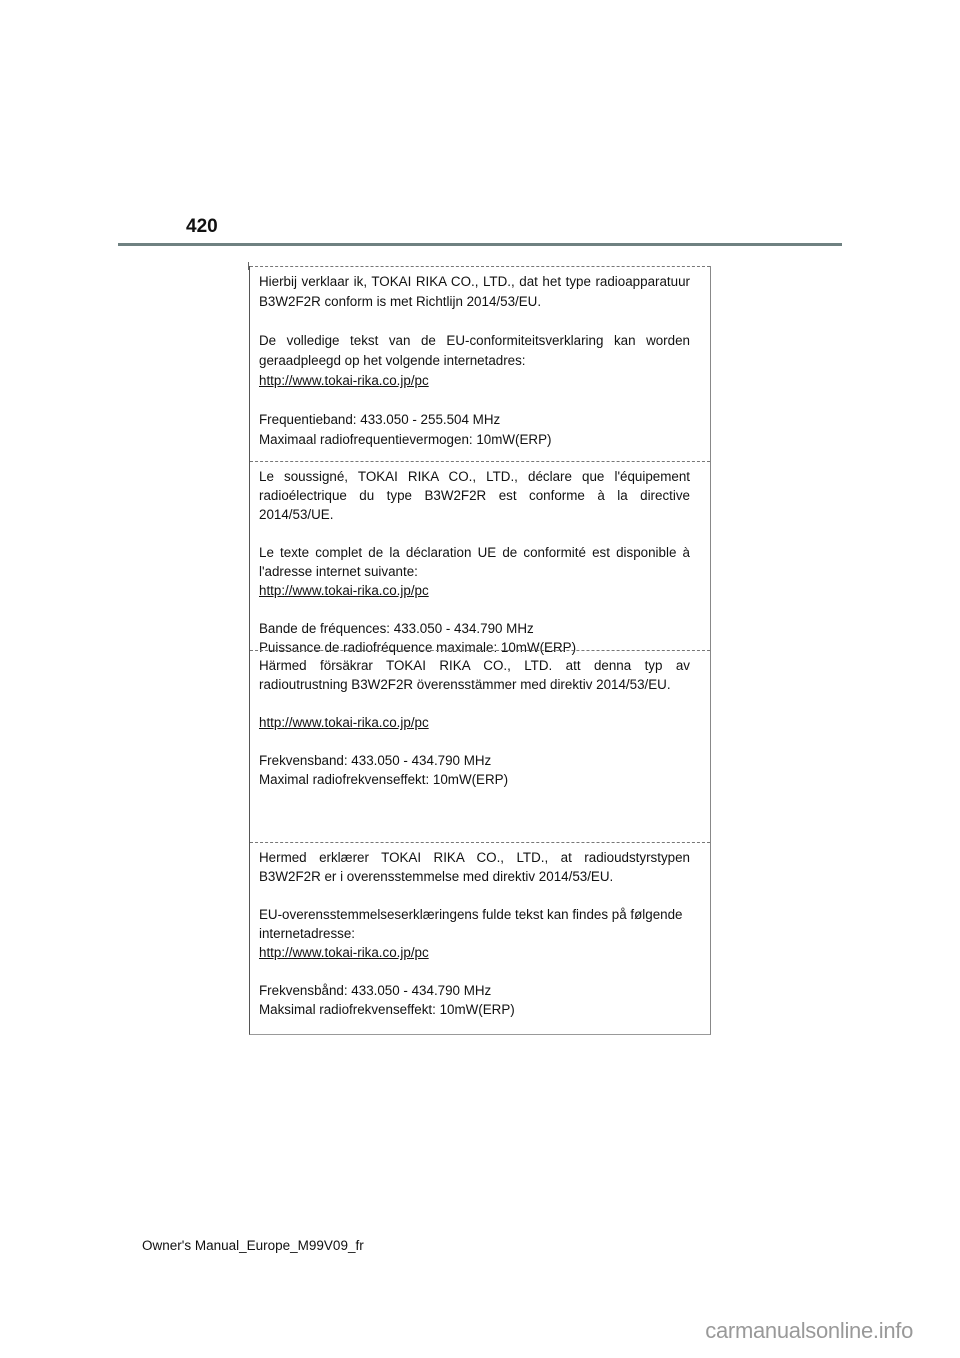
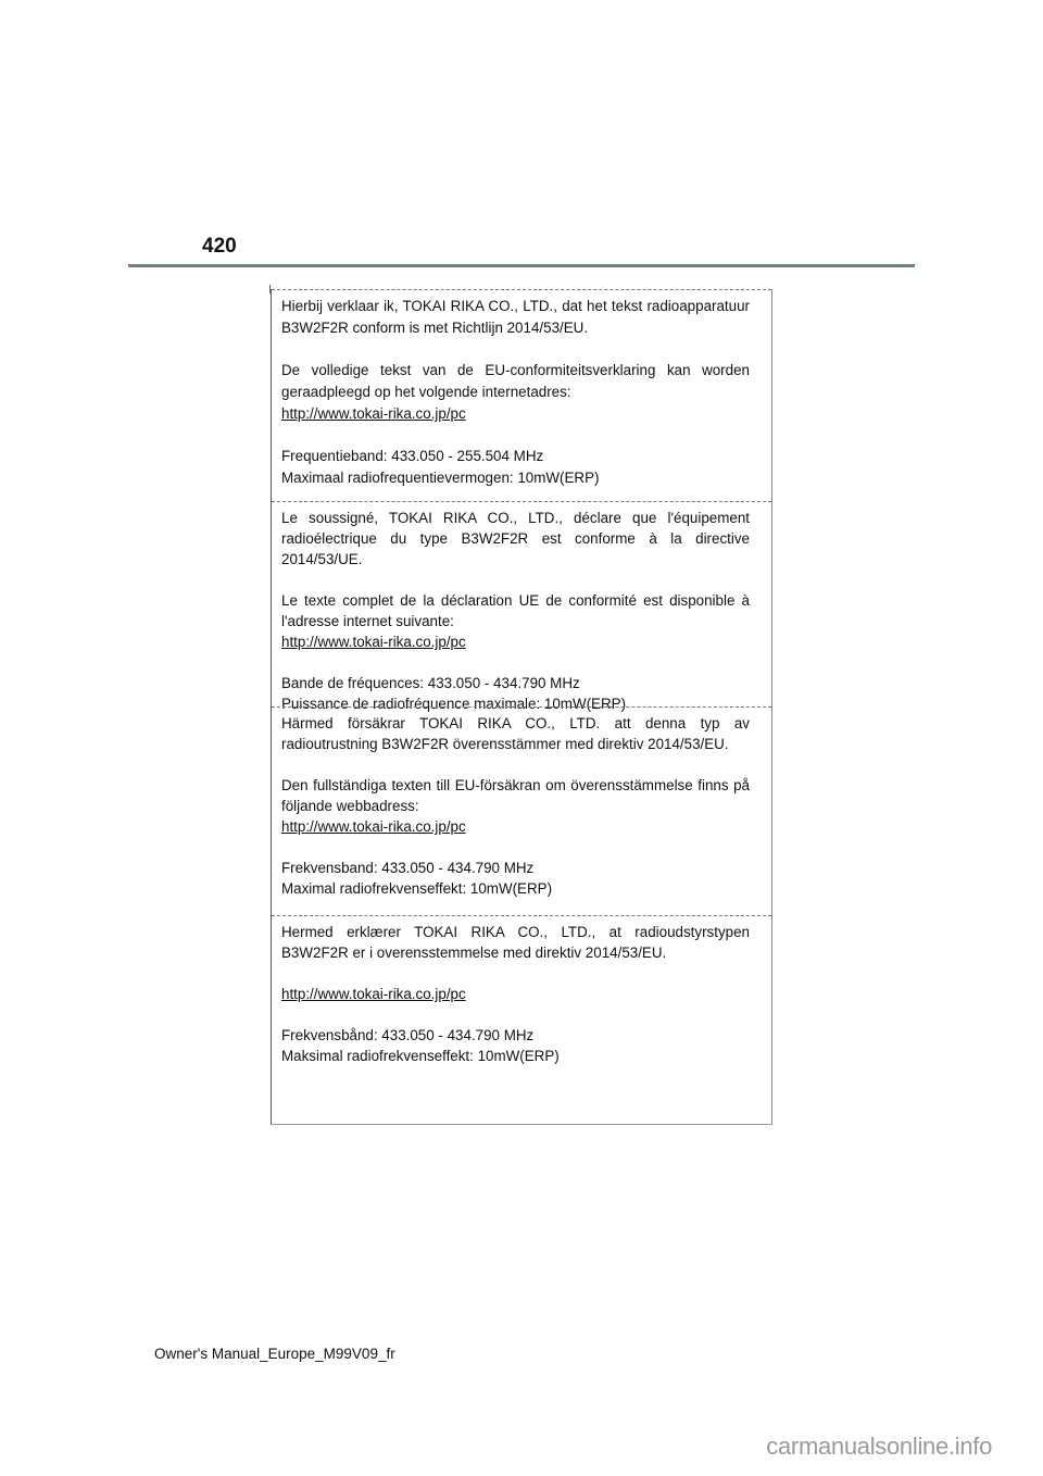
  420
- Hierbij verklaar ik, TOKAI RIKA CO., LTD., dat het type radioapparatuur B3W2F2R conform is met Richtlijn 2014/53/EU.
+ Hierbij verklaar ik, TOKAI RIKA CO., LTD., dat het tekst radioapparatuur B3W2F2R conform is met Richtlijn 2014/53/EU.
  De volledige tekst van de EU-conformiteitsverklaring kan worden geraadpleegd op het volgende internetadres:
  http://www.tokai-rika.co.jp/pc
  Frequentieband: 433.050 - 255.504 MHz
  Maximaal radiofrequentievermogen: 10mW(ERP)
  Le soussigné, TOKAI RIKA CO., LTD., déclare que l'équipement radioélectrique du type B3W2F2R est conforme à la directive 2014/53/UE.
  Le texte complet de la déclaration UE de conformité est disponible à l'adresse internet suivante:
  http://www.tokai-rika.co.jp/pc
  Bande de fréquences: 433.050 - 434.790 MHz
  Puissance de radiofréquence maximale: 10mW(ERP)
  Härmed försäkrar TOKAI RIKA CO., LTD. att denna typ av radioutrustning B3W2F2R överensstämmer med direktiv 2014/53/EU.
+ Den fullständiga texten till EU-försäkran om överensstämmelse finns på följande webbadress:
  http://www.tokai-rika.co.jp/pc
  Frekvensband: 433.050 - 434.790 MHz
  Maximal radiofrekvenseffekt: 10mW(ERP)
  Hermed erklærer TOKAI RIKA CO., LTD., at radioudstyrstypen B3W2F2R er i overensstemmelse med direktiv 2014/53/EU.
- EU-overensstemmelseserklæringens fulde tekst kan findes på følgende internetadresse:
  http://www.tokai-rika.co.jp/pc
  Frekvensbånd: 433.050 - 434.790 MHz
  Maksimal radiofrekvenseffekt: 10mW(ERP)
  Owner's Manual_Europe_M99V09_fr
  carmanualsonline.info
